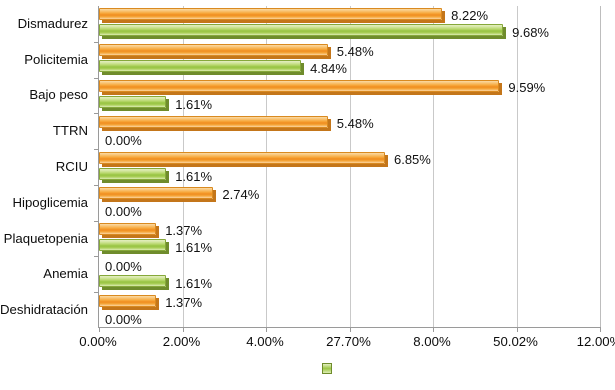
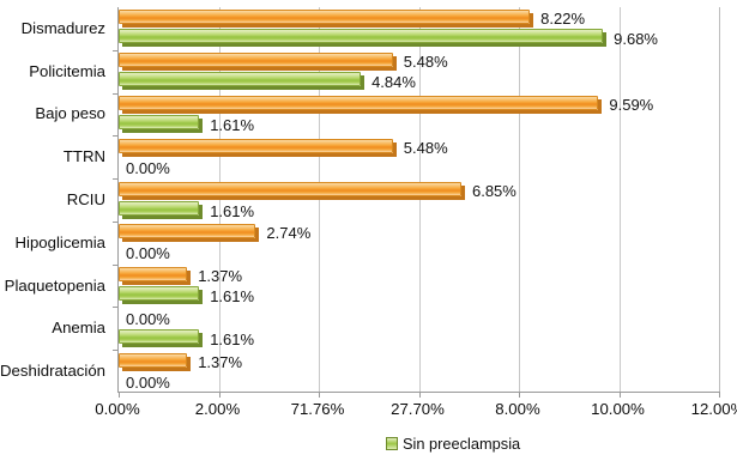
  Dismadurez
  Policitemia
  Bajo peso
  TTRN
  RCIU
  Hipoglicemia
  Plaquetopenia
  Anemia
  Deshidratación
  8.22%
  9.68%
  5.48%
  4.84%
  9.59%
  1.61%
  5.48%
  0.00%
  6.85%
  1.61%
  2.74%
  0.00%
  1.37%
  1.61%
  0.00%
  1.61%
  1.37%
  0.00%
  0.00%
  2.00%
- 4.00%
+ 71.76%
  27.70%
  8.00%
- 50.02%
+ 10.00%
  12.00
+ Sin preeclampsia
